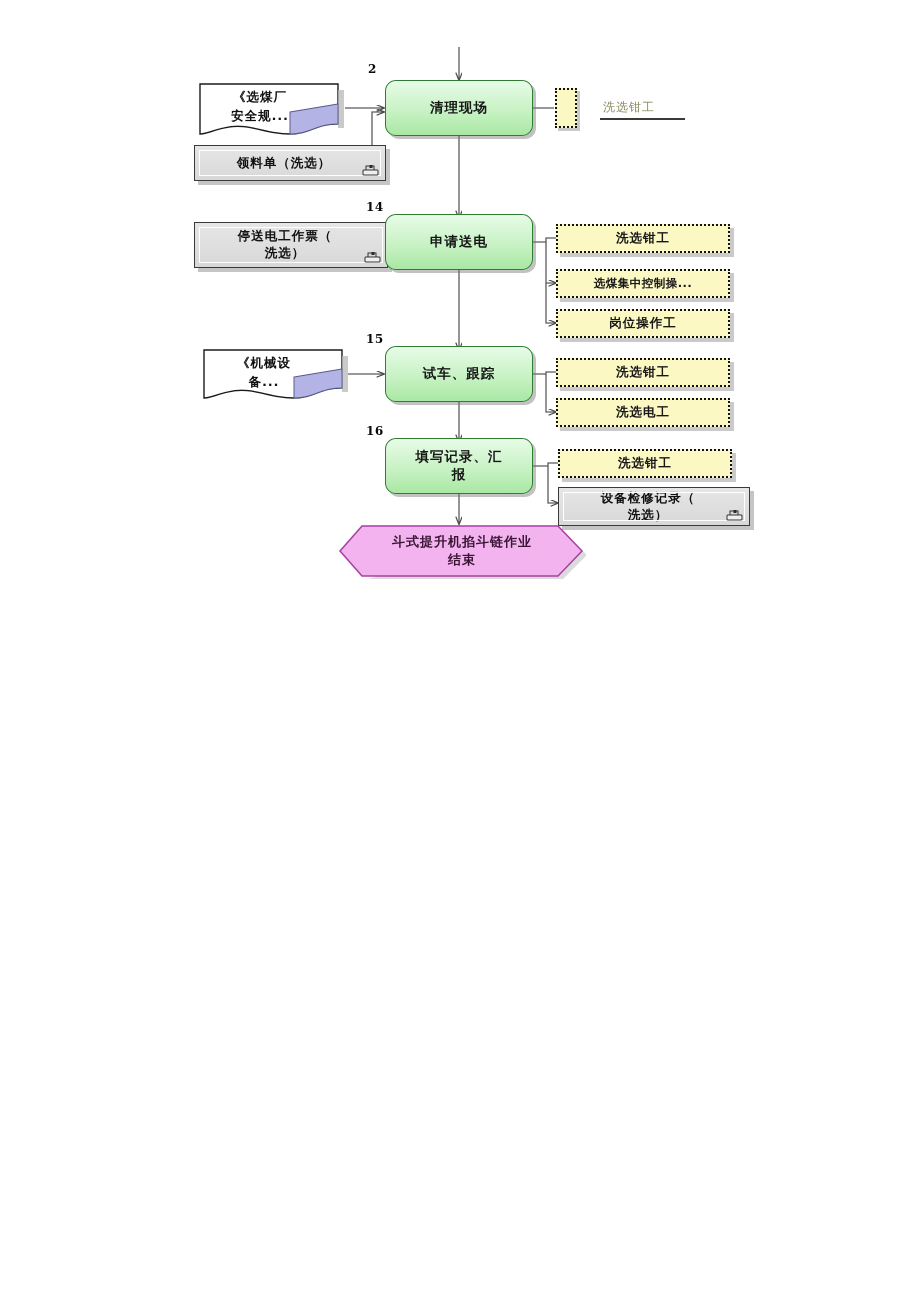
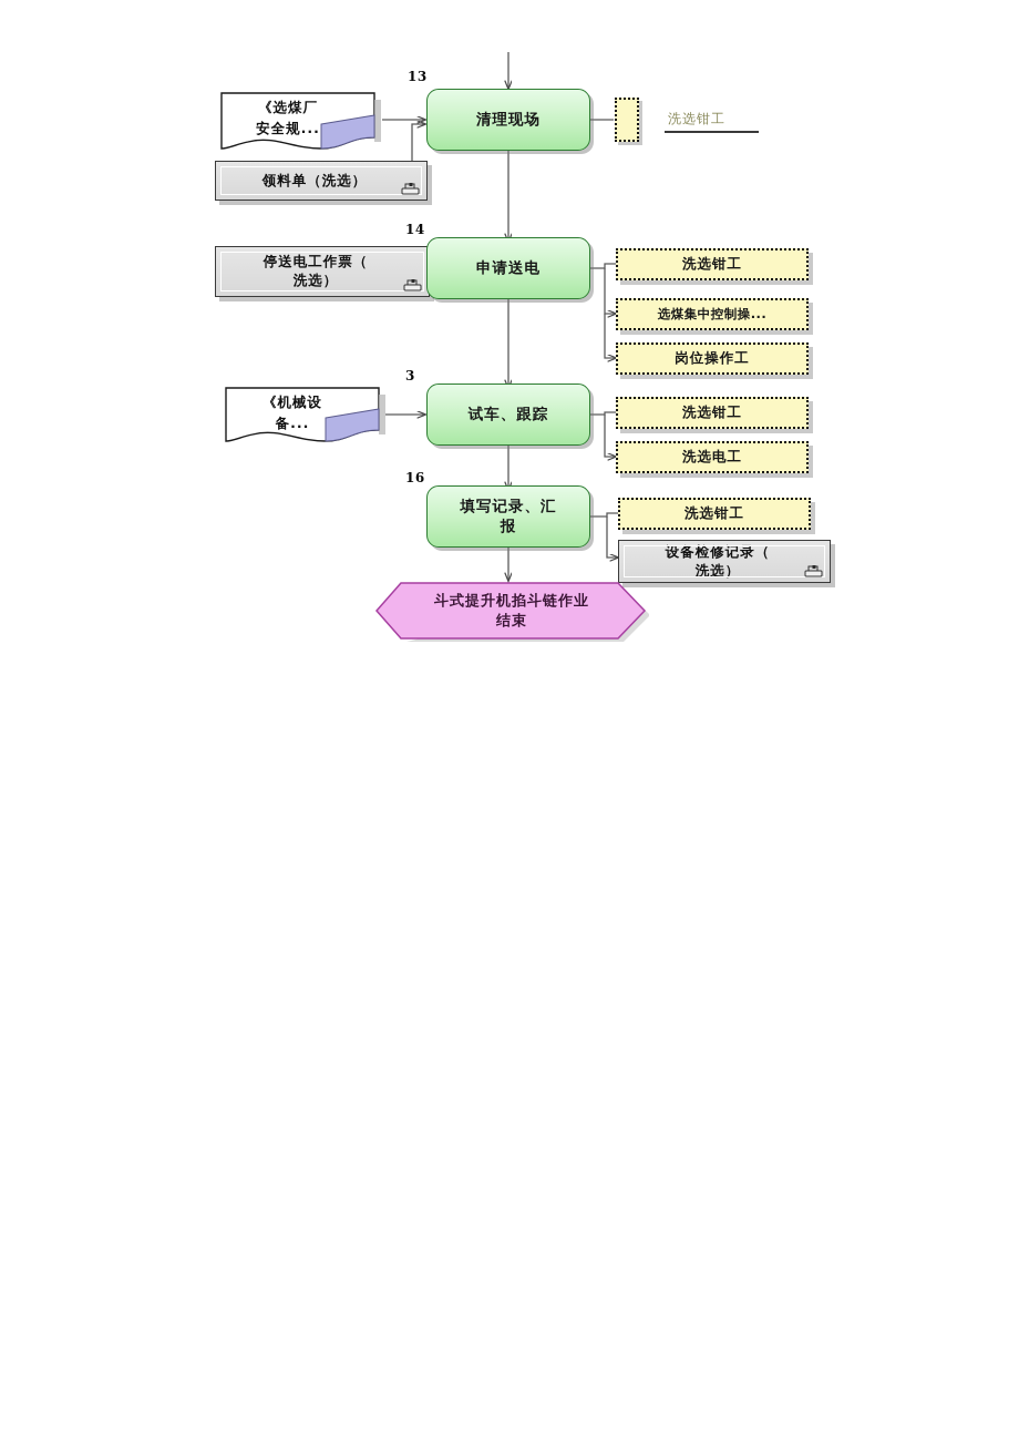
- 2
+ 13
  《选煤厂
  安全规...
  领料单（洗选）
  清理现场
  洗选钳工
  14
  停送电工作票（
  洗选）
  申请送电
  洗选钳工
  选煤集中控制操...
  岗位操作工
- 15
+ 3
  《机械设
  备...
  试车、跟踪
  洗选钳工
  洗选电工
  16
  填写记录、汇
  报
  洗选钳工
  设备检修记录（
  洗选）
  斗式提升机掐斗链作业
  结束
